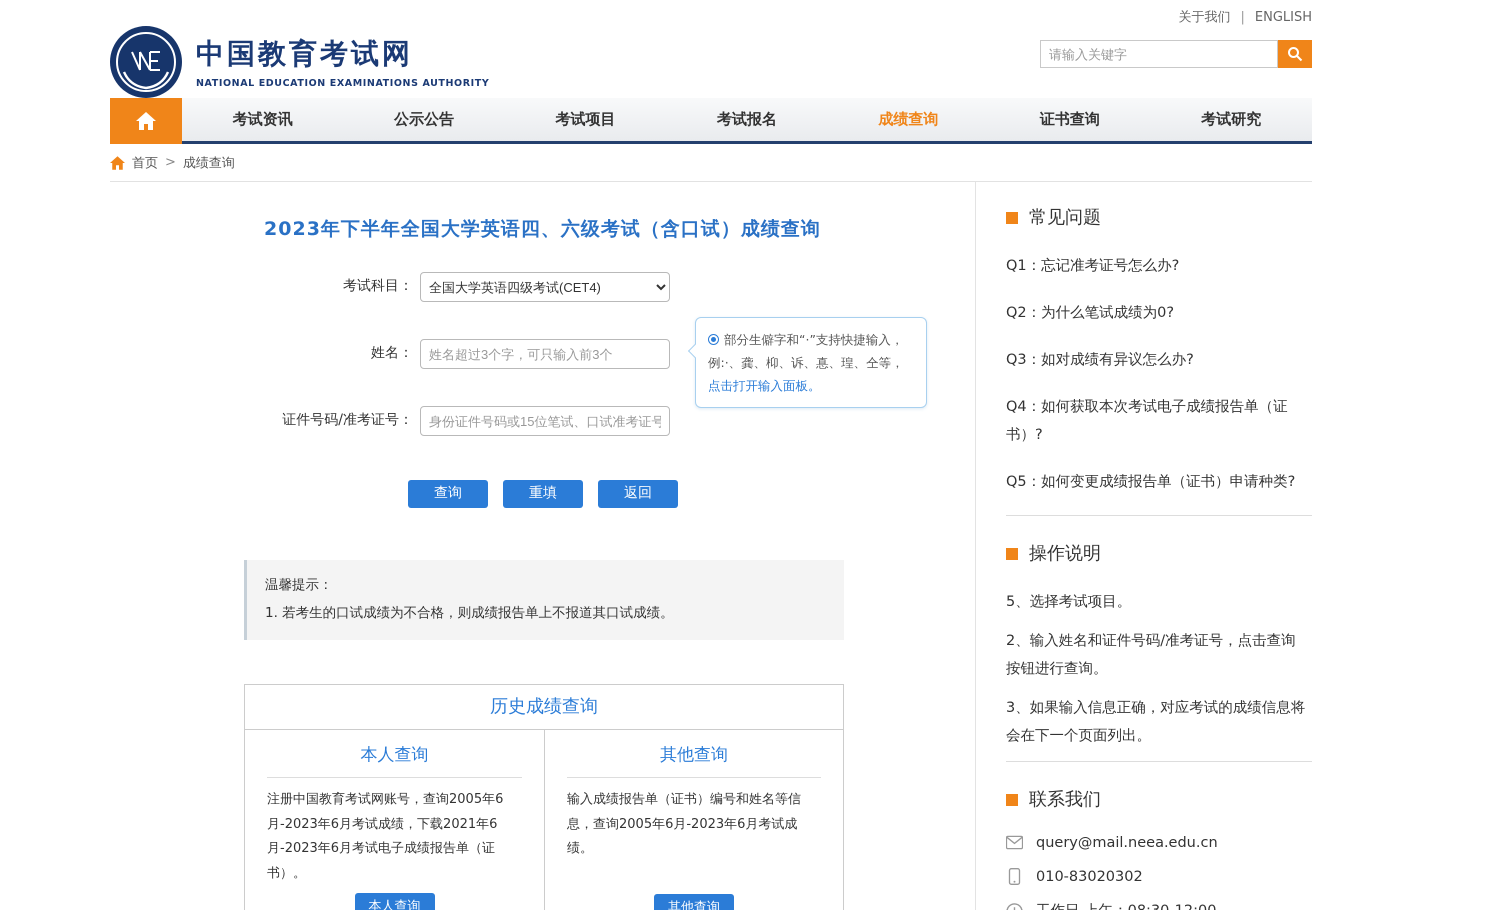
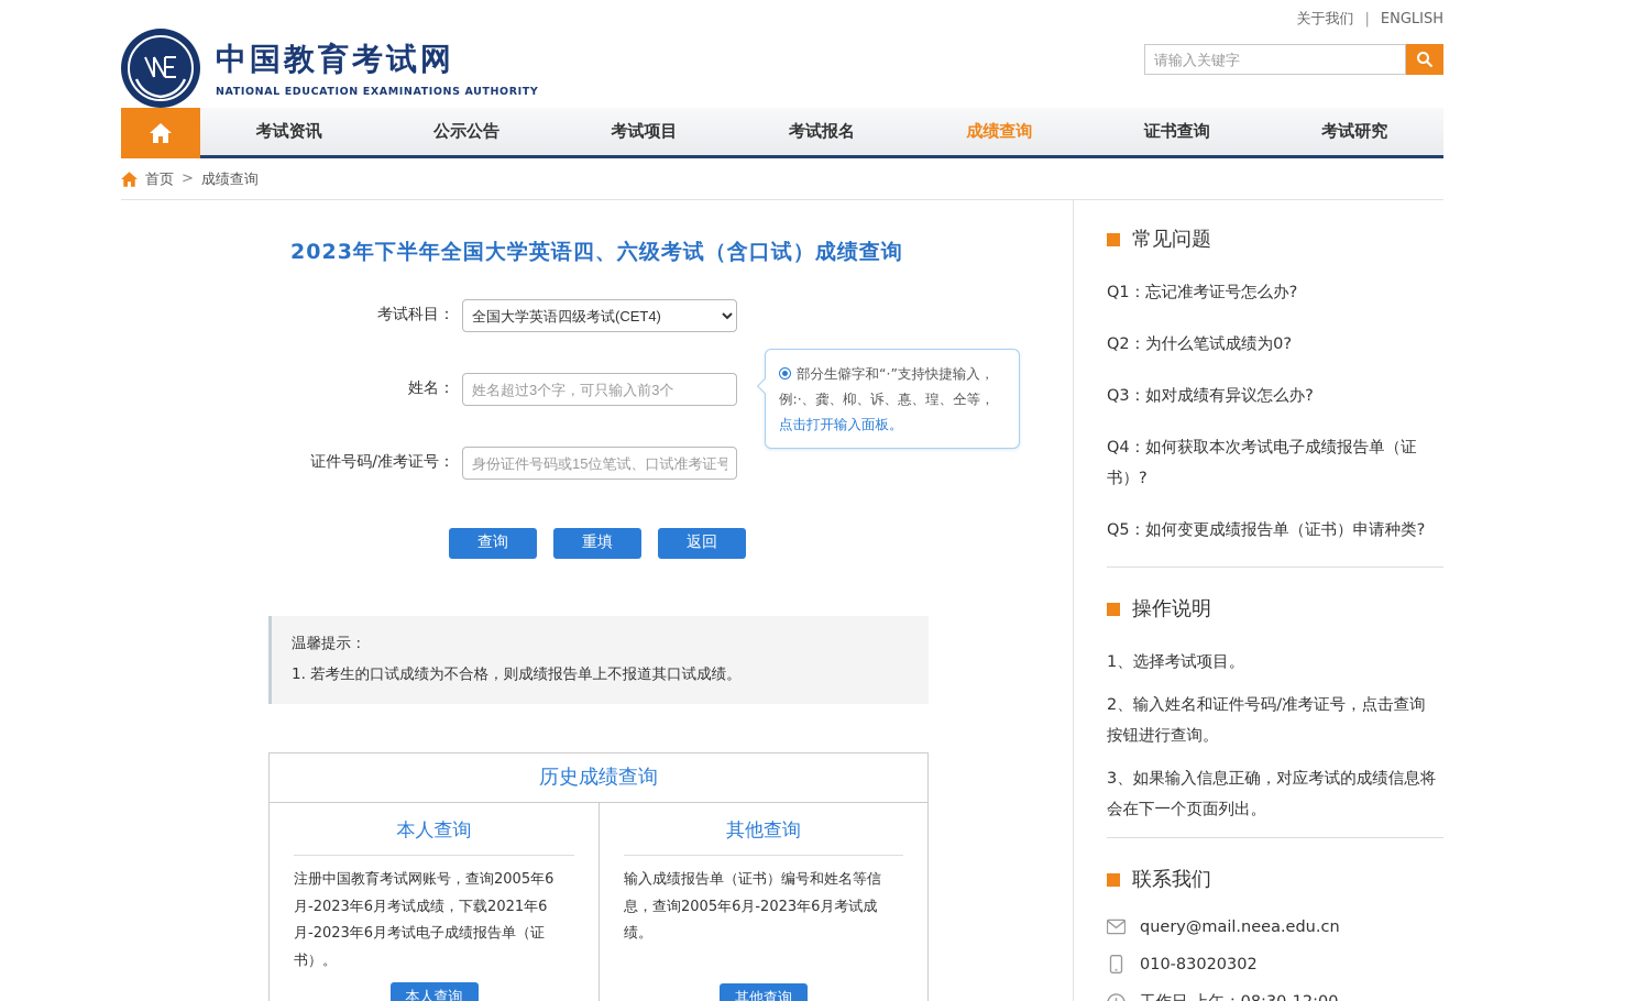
  关于我们 | ENGLISH
  中国教育考试网
  NATIONAL EDUCATION EXAMINATIONS AUTHORITY
  请输入关键字
  考试资讯
  公示公告
  考试项目
  考试报名
  成绩查询
  证书查询
  考试研究
  首页
  >
  成绩查询
  2023年下半年全国大学英语四、六级考试（含口试）成绩查询
  考试科目：
  全国大学英语四级考试(CET4)
  姓名：
  姓名超过3个字，可只输入前3个
  部分生僻字和“·”支持快捷输入，例:·、龚、枊、诉、惪、瑝、仝等，点击打开输入面板。
  证件号码/准考证号：
  身份证件号码或15位笔试、口试准考证号
  查询
  重填
  返回
  温馨提示：
  1. 若考生的口试成绩为不合格，则成绩报告单上不报道其口试成绩。
  历史成绩查询
  本人查询
  注册中国教育考试网账号，查询2005年6月-2023年6月考试成绩，下载2021年6月-2023年6月考试电子成绩报告单（证书）。
  本人查询
  其他查询
  输入成绩报告单（证书）编号和姓名等信息，查询2005年6月-2023年6月考试成绩。
  其他查询
  常见问题
  Q1：忘记准考证号怎么办?
  Q2：为什么笔试成绩为0?
  Q3：如对成绩有异议怎么办?
  Q4：如何获取本次考试电子成绩报告单（证书）?
  Q5：如何变更成绩报告单（证书）申请种类?
  操作说明
- 5、选择考试项目。
+ 1、选择考试项目。
  2、输入姓名和证件号码/准考证号，点击查询按钮进行查询。
  3、如果输入信息正确，对应考试的成绩信息将会在下一个页面列出。
  联系我们
  query@mail.neea.edu.cn
  010-83020302
